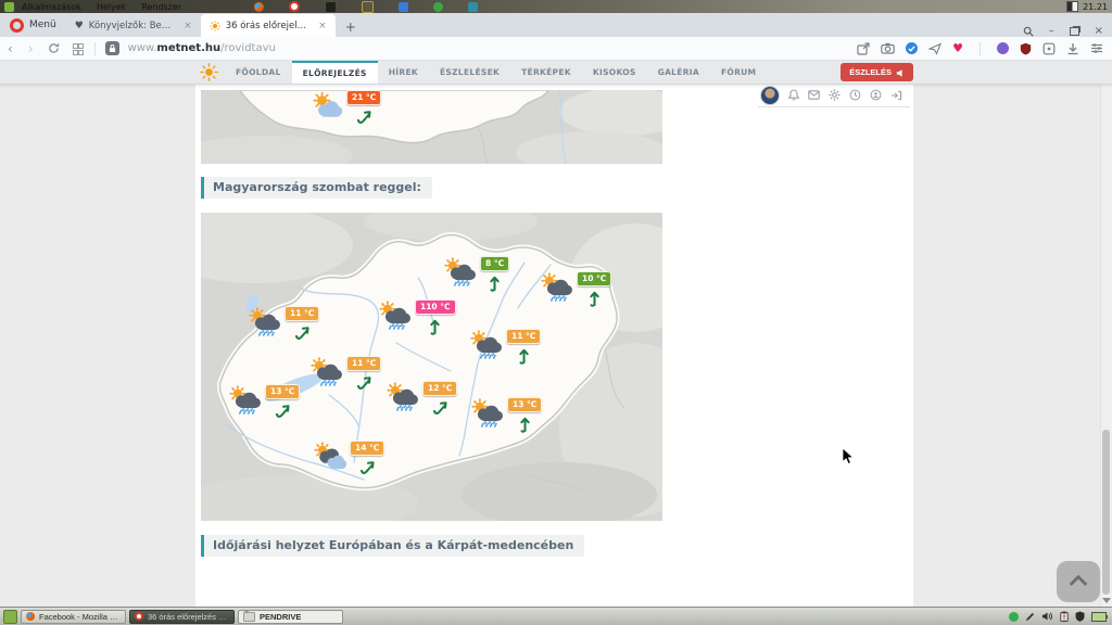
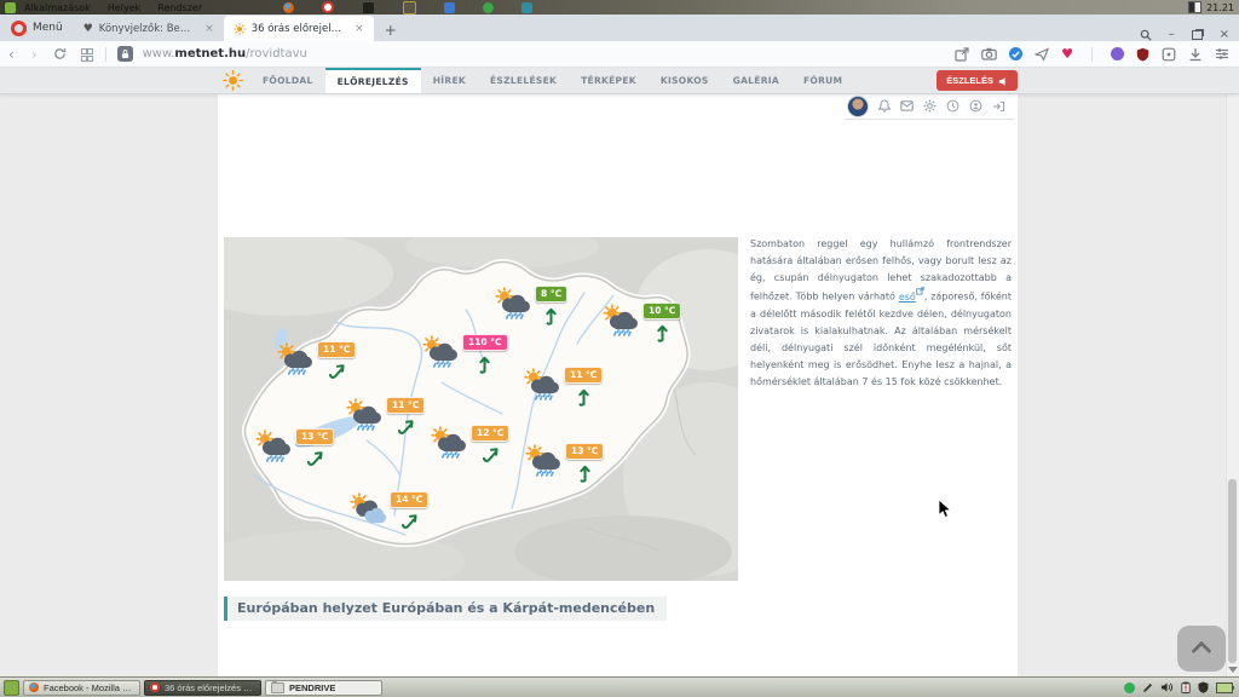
  Alkalmazások
  Helyek
  Rendszer
  21.21
  Menü
  ♥
  ×
  36 órás előrejelzé
  ×
  +
  –
  ×
  ‹
  ›
  www.metnet.hu/rovidtavu
  ♥
  FŐOLDAL
  ELŐREJELZÉS
  HÍREK
  ÉSZLELÉSEK
  TÉRKÉPEK
  KISOKOS
  GALÉRIA
  FÓRUM
  ÉSZLELÉS
- 21 °C
- Magyarország szombat reggel:
  11 °C
  110 °C
  8 °C
  10 °C
  11 °C
  11 °C
  13 °C
  12 °C
  13 °C
  14 °C
+ Szombaton reggel egy hullámzó frontrendszer hatására általában erősen felhős, vagy borult lesz az ég, csupán délnyugaton lehet szakadozottabb a felhőzet. Több helyen várható eső , záporeső, főként a délelőtt második felétől kezdve délen, délnyugaton zivatarok is kialakulhatnak. Az általában mérsékelt déli, délnyugati szél időnként megélénkül, sőt helyenként meg is erősödhet. Enyhe lesz a hajnal, a hőmérséklet általában 7 és 15 fok közé csökkenhet.
- Időjárási helyzet Európában és a Kárpát-medencében
+ Európában helyzet Európában és a Kárpát-medencében
  Facebook - Mozilla Fir
  36 órás előrejelzés - O
  PENDRIVE
